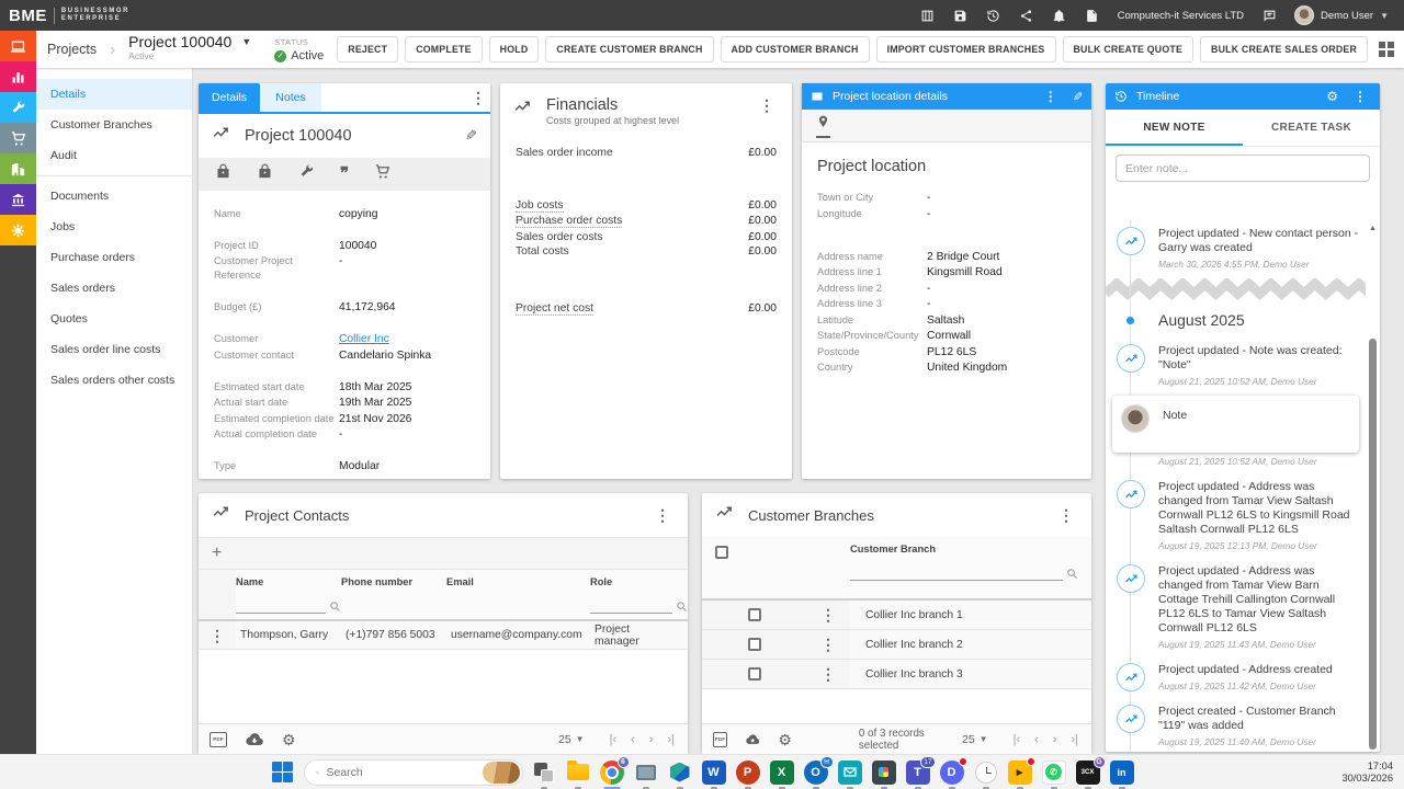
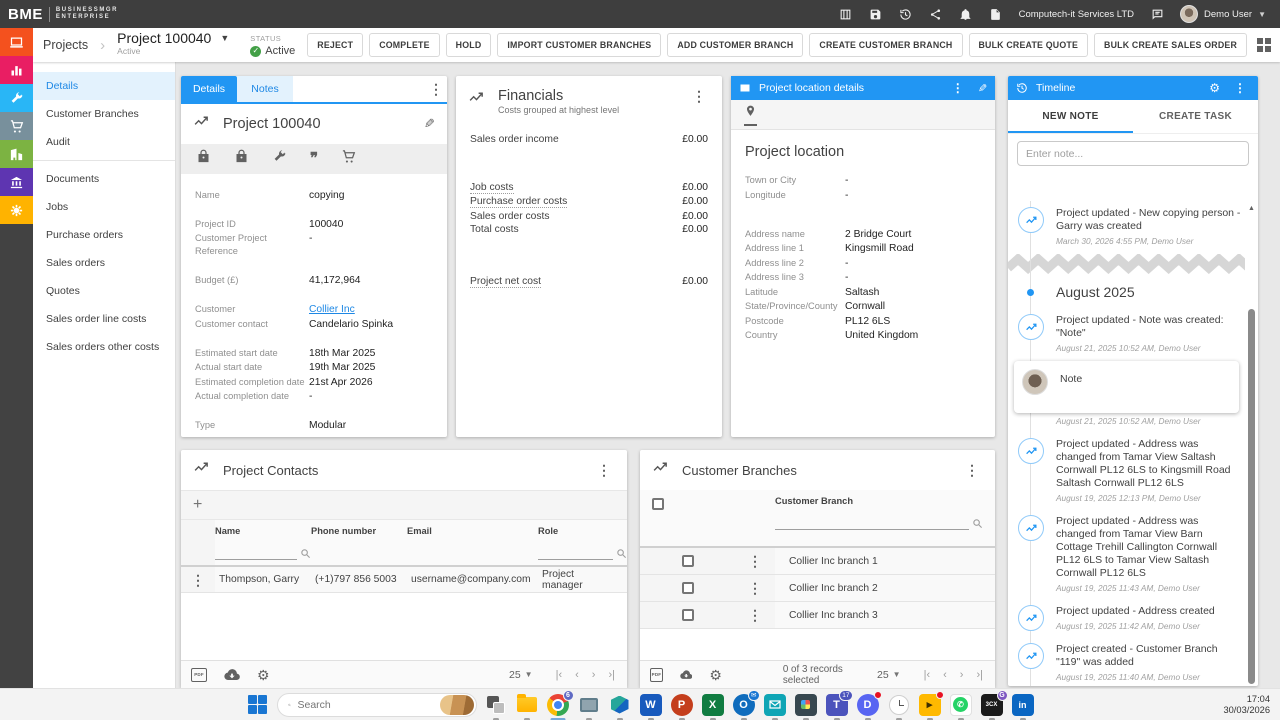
  BME
  Computech-it Services LTD
  Demo User
  ▼
  Projects
  ›
  Project 100040
  ▼
  Active
  STATUS
  ✓
  Active
  REJECT
  COMPLETE
  HOLD
- CREATE CUSTOMER BRANCH
+ IMPORT CUSTOMER BRANCHES
  ADD CUSTOMER BRANCH
- IMPORT CUSTOMER BRANCHES
+ CREATE CUSTOMER BRANCH
  BULK CREATE QUOTE
  BULK CREATE SALES ORDER
  Details
  Customer Branches
  Audit
  Documents
  Jobs
  Purchase orders
  Sales orders
  Quotes
  Sales order line costs
  Sales orders other costs
  Details
  Notes
  ⋮
  Project 100040
  ❞
  Name
  copying
  Project ID
  100040
  Customer Project Reference
  -
  Budget (£)
  41,172,964
  Customer
  Collier Inc
  Customer contact
  Candelario Spinka
  Estimated start date
  18th Mar 2025
  Actual start date
  19th Mar 2025
  Estimated completion date
- 21st Nov 2026
+ 21st Apr 2026
  Actual completion date
  -
  Type
  Modular
  Financials
  Costs grouped at highest level
  ⋮
  Sales order income
  £0.00
  Job costs
  £0.00
  Purchase order costs
  £0.00
  Sales order costs
  £0.00
  Total costs
  £0.00
  Project net cost
  £0.00
  Project location details
  ⋮
  Project location
  Town or City
  -
  Longitude
  -
  Address name
  2 Bridge Court
  Address line 1
  Kingsmill Road
  Address line 2
  -
  Address line 3
  -
  Latitude
  Saltash
  State/Province/County
  Cornwall
  Postcode
  PL12 6LS
  Country
  United Kingdom
  Timeline
  ⚙
  ⋮
  NEW NOTE
  CREATE TASK
  Enter note...
- Project updated - New contact person - Garry was created
+ Project updated - New copying person - Garry was created
  March 30, 2026 4:55 PM, Demo User
  August 2025
  Project updated - Note was created: "Note"
  August 21, 2025 10:52 AM, Demo User
  Note
  August 21, 2025 10:52 AM, Demo User
  Project updated - Address was changed from Tamar View Saltash Cornwall PL12 6LS to Kingsmill Road Saltash Cornwall PL12 6LS
  August 19, 2025 12:13 PM, Demo User
  Project updated - Address was changed from Tamar View Barn Cottage Trehill Callington Cornwall PL12 6LS to Tamar View Saltash Cornwall PL12 6LS
  August 19, 2025 11:43 AM, Demo User
  Project updated - Address created
  August 19, 2025 11:42 AM, Demo User
  Project created - Customer Branch "119" was added
  August 19, 2025 11:40 AM, Demo User
  Project Contacts
  ⋮
  +
  Name
  Phone number
  Email
  Role
  ⋮
  Thompson, Garry
  (+1)797 856 5003
  username@company.com
  Project manager
  ⚙
  25
  ▼
  |‹
  ‹
  ›
  ›|
  Customer Branches
  ⋮
  Customer Branch
  ⋮
  Collier Inc branch 1
  ⋮
  Collier Inc branch 2
  ⋮
  Collier Inc branch 3
  ⚙
  0 of 3 records selected
  25
  ▼
  |‹
  ‹
  ›
  ›|
  Search
  W
  P
  X
  O
  T
  D
  ▸
  ✆
  in
  17:04
  30/03/2026
